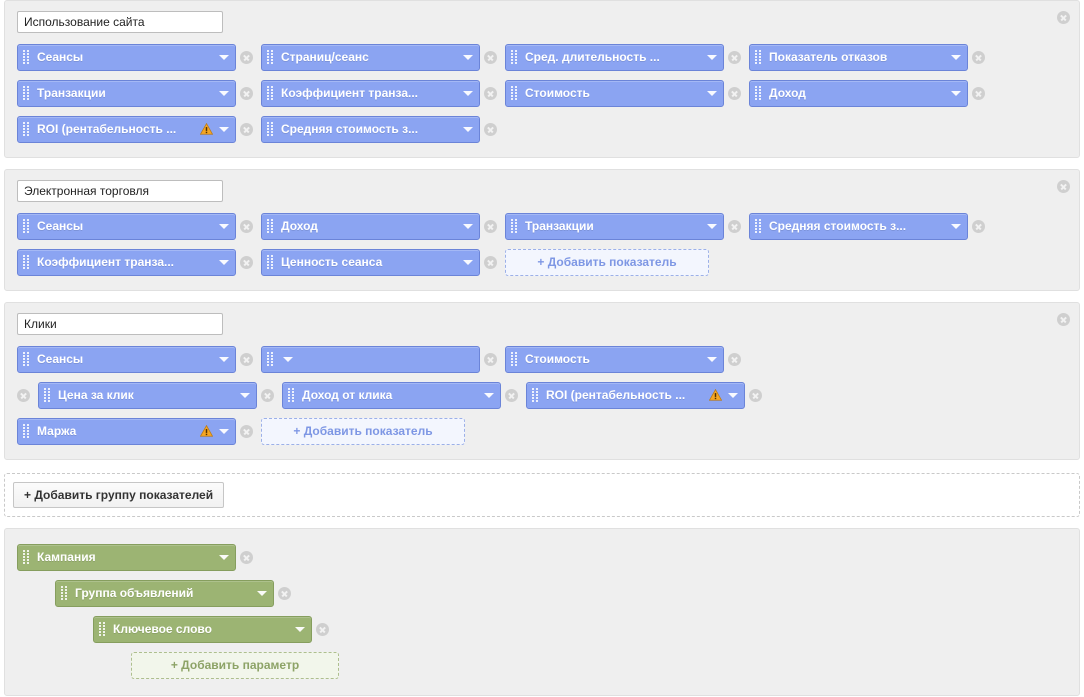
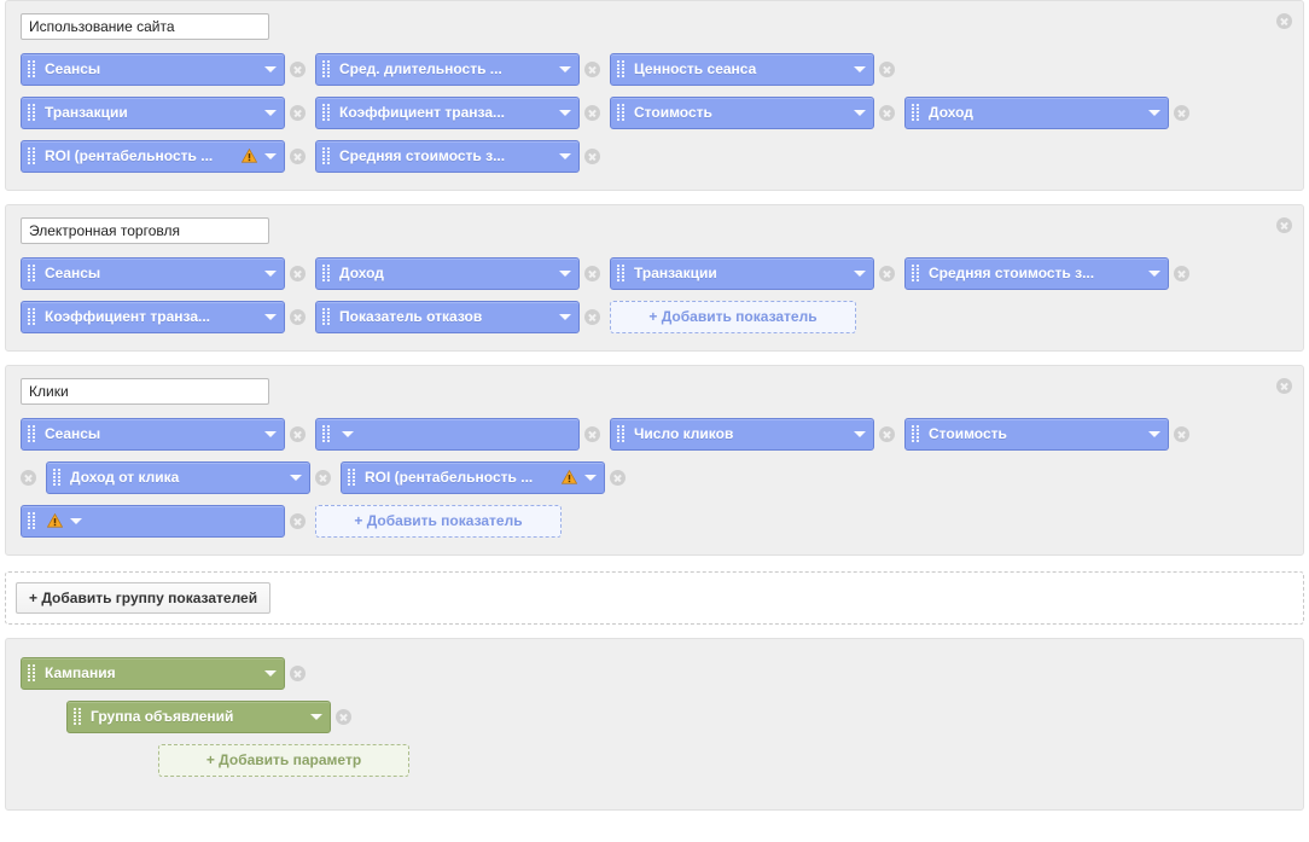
  Использование сайта
  Сеансы
- Страниц/сеанс
  Сред. длительность ...
- Показатель отказов
+ Ценность сеанса
  Транзакции
  Коэффициент транза...
  Стоимость
  Доход
  ROI (рентабельность ...
  Средняя стоимость з...
  Электронная торговля
  Сеансы
  Доход
  Транзакции
  Средняя стоимость з...
  Коэффициент транза...
- Ценность сеанса
+ Показатель отказов
  + Добавить показатель
  Клики
  Сеансы
+ Число кликов
  Стоимость
- Цена за клик
  Доход от клика
  ROI (рентабельность ...
- Маржа
  + Добавить показатель
  + Добавить группу показателей
  Кампания
  Группа объявлений
- Ключевое слово
  + Добавить параметр
